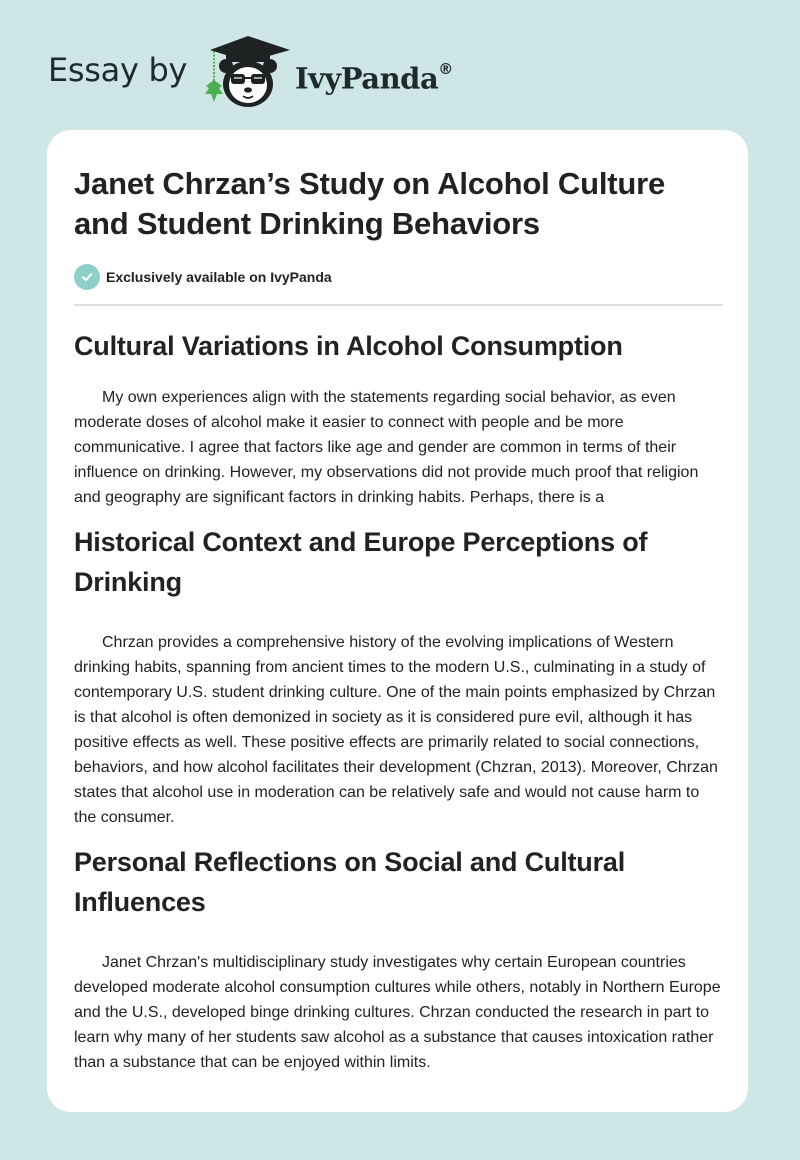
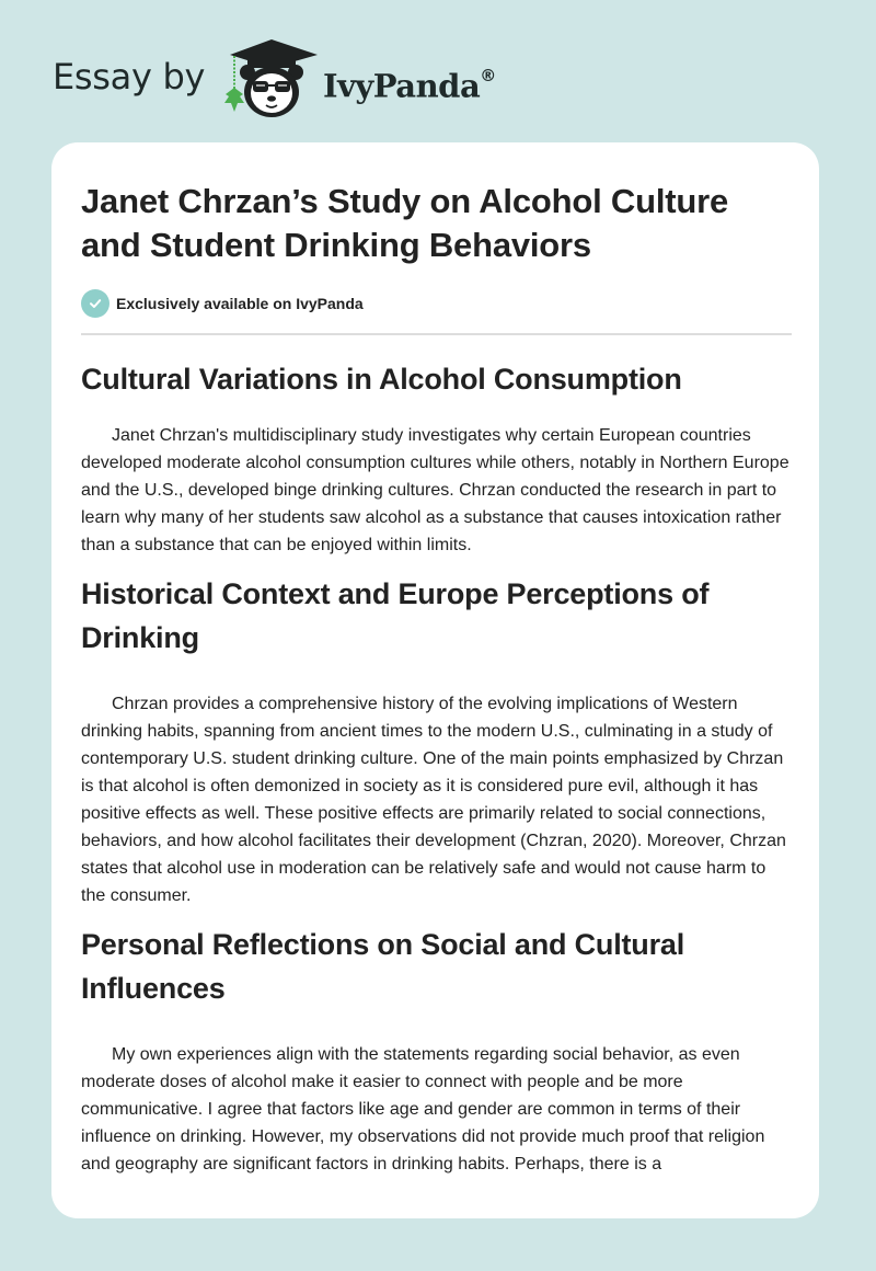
  Essay by
  IvyPanda®
  Janet Chrzan’s Study on Alcohol Culture and Student Drinking Behaviors
  Exclusively available on IvyPanda
  Cultural Variations in Alcohol Consumption
- My own experiences align with the statements regarding social behavior, as even moderate doses of alcohol make it easier to connect with people and be more communicative. I agree that factors like age and gender are common in terms of their influence on drinking. However, my observations did not provide much proof that religion and geography are significant factors in drinking habits. Perhaps, there is a
+ Janet Chrzan's multidisciplinary study investigates why certain European countries developed moderate alcohol consumption cultures while others, notably in Northern Europe and the U.S., developed binge drinking cultures. Chrzan conducted the research in part to learn why many of her students saw alcohol as a substance that causes intoxication rather than a substance that can be enjoyed within limits.
  Historical Context and Europe Perceptions of Drinking
- Chrzan provides a comprehensive history of the evolving implications of Western drinking habits, spanning from ancient times to the modern U.S., culminating in a study of contemporary U.S. student drinking culture. One of the main points emphasized by Chrzan is that alcohol is often demonized in society as it is considered pure evil, although it has positive effects as well. These positive effects are primarily related to social connections, behaviors, and how alcohol facilitates their development (Chzran, 2013). Moreover, Chrzan states that alcohol use in moderation can be relatively safe and would not cause harm to the consumer.
+ Chrzan provides a comprehensive history of the evolving implications of Western drinking habits, spanning from ancient times to the modern U.S., culminating in a study of contemporary U.S. student drinking culture. One of the main points emphasized by Chrzan is that alcohol is often demonized in society as it is considered pure evil, although it has positive effects as well. These positive effects are primarily related to social connections, behaviors, and how alcohol facilitates their development (Chzran, 2020). Moreover, Chrzan states that alcohol use in moderation can be relatively safe and would not cause harm to the consumer.
  Personal Reflections on Social and Cultural Influences
- Janet Chrzan's multidisciplinary study investigates why certain European countries developed moderate alcohol consumption cultures while others, notably in Northern Europe and the U.S., developed binge drinking cultures. Chrzan conducted the research in part to learn why many of her students saw alcohol as a substance that causes intoxication rather than a substance that can be enjoyed within limits.
+ My own experiences align with the statements regarding social behavior, as even moderate doses of alcohol make it easier to connect with people and be more communicative. I agree that factors like age and gender are common in terms of their influence on drinking. However, my observations did not provide much proof that religion and geography are significant factors in drinking habits. Perhaps, there is a
